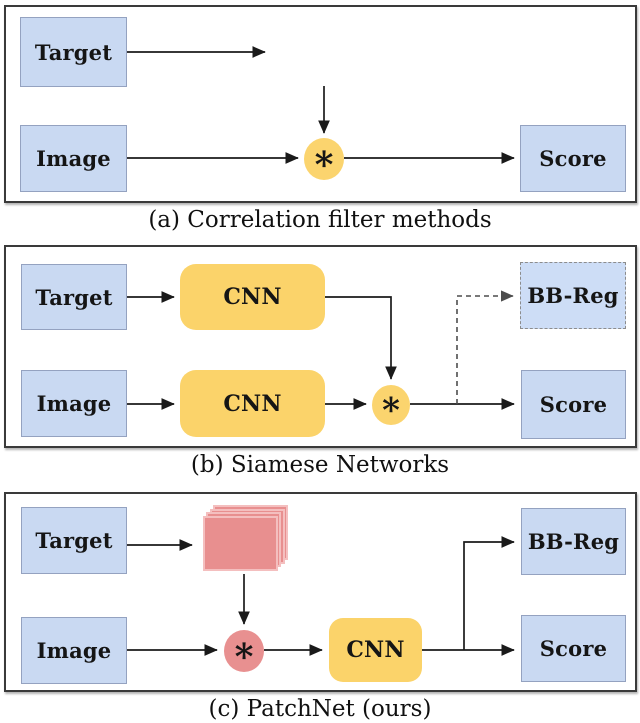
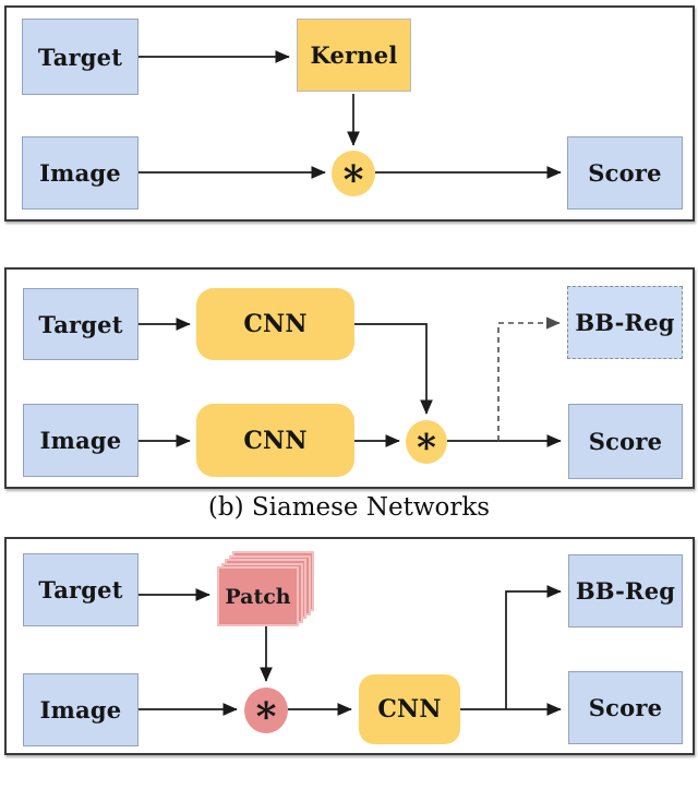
  Target
+ Kernel
  Image
  Score
  ∗
- (a) Correlation filter methods
  Target
  CNN
  Image
  CNN
  BB-Reg
  Score
  ∗
  (b) Siamese Networks
  Target
+ Patch
  Image
  CNN
  BB-Reg
  Score
  ∗
- (c) PatchNet (ours)
